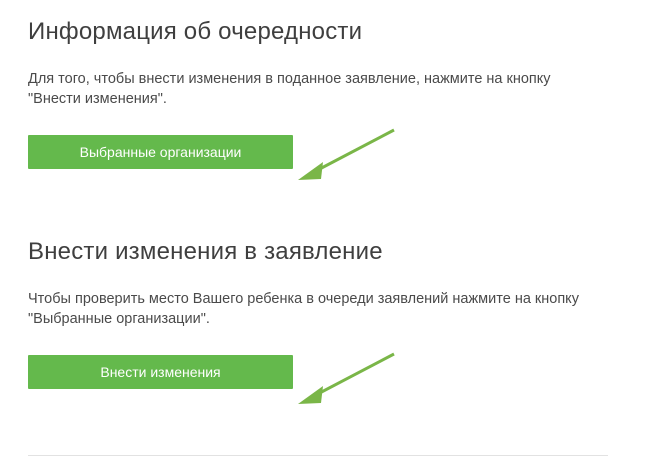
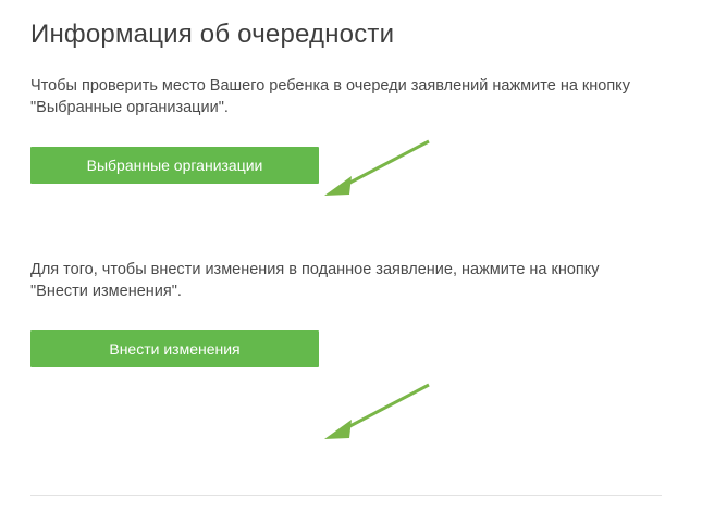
  Информация об очередности
- Для того, чтобы внести изменения в поданное заявление, нажмите на кнопку "Внести изменения".
+ Чтобы проверить место Вашего ребенка в очереди заявлений нажмите на кнопку "Выбранные организации".
  Выбранные организации
- Внести изменения в заявление
- Чтобы проверить место Вашего ребенка в очереди заявлений нажмите на кнопку "Выбранные организации".
+ Для того, чтобы внести изменения в поданное заявление, нажмите на кнопку "Внести изменения".
  Внести изменения
